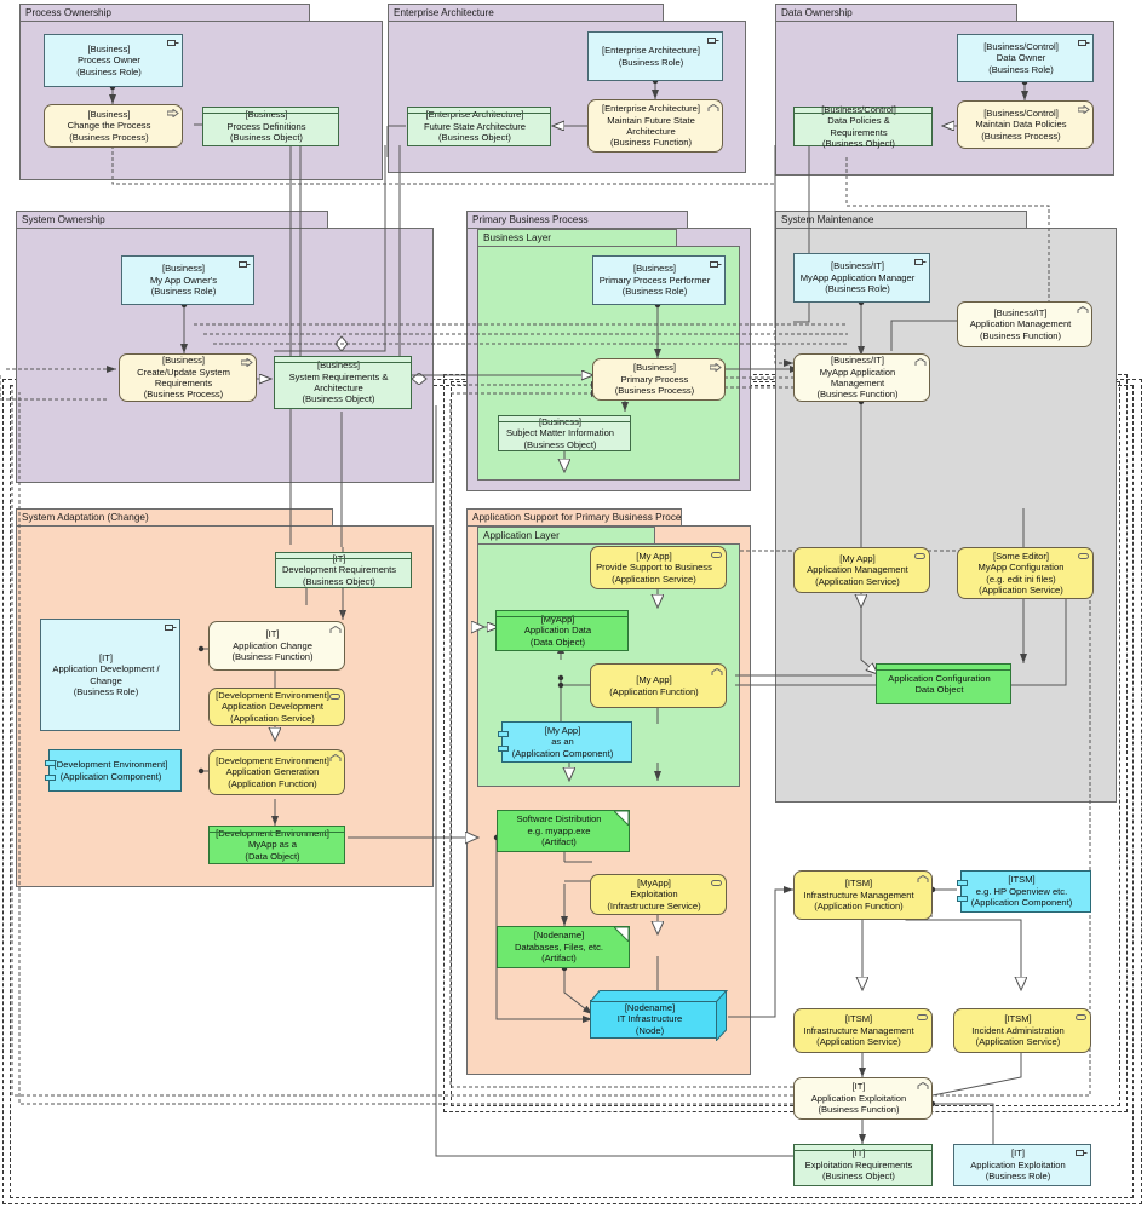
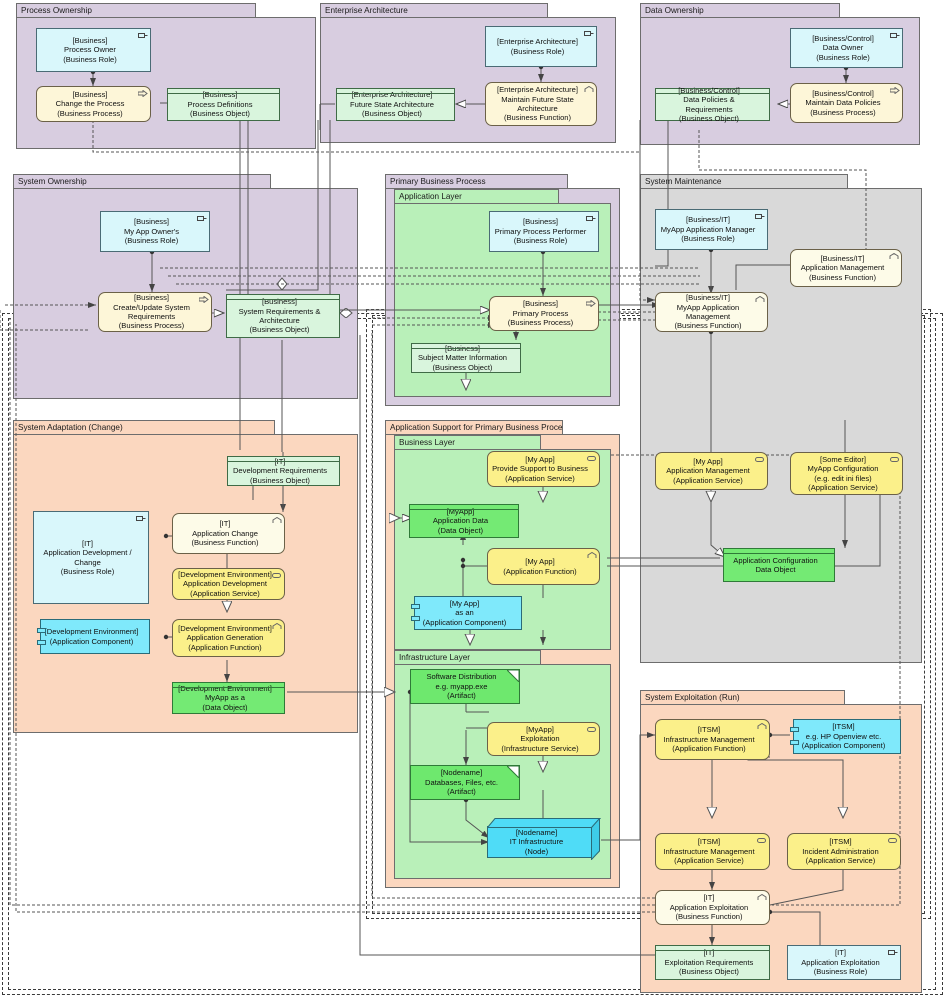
  Process Ownership
  Enterprise Architecture
  Data Ownership
  System Ownership
  Primary Business Process
- Business Layer
+ Application Layer
  System Maintenance
  System Adaptation (Change)
  Application Support for Primary Business Proce
- Application Layer
+ Business Layer
+ Infrastructure Layer
+ System Exploitation (Run)
  [Business]
  Process Owner
  (Business Role)
  [Business]
  Change the Process
  (Business Process)
  [Business]
  Process Definitions
  (Business Object)
  [Enterprise Architecture]
  (Business Role)
  [Enterprise Architecture]
  Maintain Future State
  Architecture
  (Business Function)
  [Enterprise Architecture]
  Future State Architecture
  (Business Object)
  [Business/Control]
  Data Owner
  (Business Role)
  [Business/Control]
  Maintain Data Policies
  (Business Process)
  [Business/Control]
  Data Policies & Requirements
  (Business Object)
  [Business]
  My App Owner's
  (Business Role)
  [Business]
  Create/Update System
  Requirements
  (Business Process)
  [Business]
  System Requirements &
  Architecture
  (Business Object)
  [Business]
  Primary Process Performer
  (Business Role)
  [Business]
  Primary Process
  (Business Process)
  Subject Matter Information
  (Business Object)
  [Business/IT]
  MyApp Application Manager
  (Business Role)
  [Business/IT]
  Application Management
  (Business Function)
  [Business/IT]
  MyApp Application
  Management
  (Business Function)
  [My App]
  Application Management
  (Application Service)
  [Some Editor]
  MyApp Configuration
  (e.g. edit ini files)
  (Application Service)
  Application Configuration
  Data Object
  Development Requirements
  (Business Object)
  [IT]
  Application Development /
  Change
  (Business Role)
  [IT]
  Application Change
  (Business Function)
  [Development Environment]
  Application Development
  (Application Service)
  Development Environment]
  (Application Component)
  [Development Environment]
  Application Generation
  (Application Function)
  [Development Environment]
  MyApp as a
  (Data Object)
  [My App]
  Provide Support to Business
  (Application Service)
  [MyApp]
  Application Data
  (Data Object)
  [My App]
  (Application Function)
  [My App]
  as an
  (Application Component)
  Software Distribution
  e.g. myapp.exe
  (Artifact)
  [MyApp]
  Exploitation
  (Infrastructure Service)
  [Nodename]
  Databases, Files, etc.
  (Artifact)
  [Nodename]
  IT Infrastructure
  (Node)
  [ITSM]
  Infrastructure Management
  (Application Function)
  [ITSM]
  e.g. HP Openview etc.
  (Application Component)
  [ITSM]
  Infrastructure Management
  (Application Service)
  [ITSM]
  Incident Administration
  (Application Service)
  [IT]
  Application Exploitation
  (Business Function)
  [IT]
  Exploitation Requirements
  (Business Object)
  [IT]
  Application Exploitation
  (Business Role)
